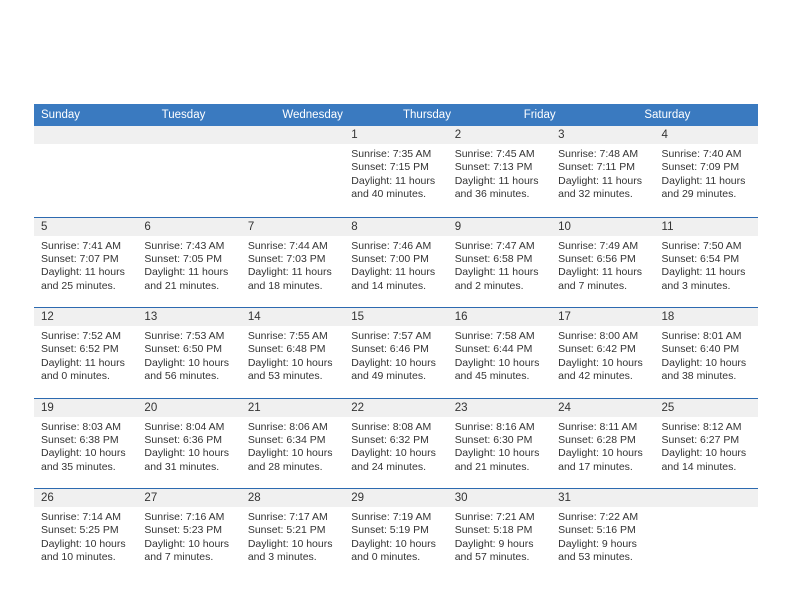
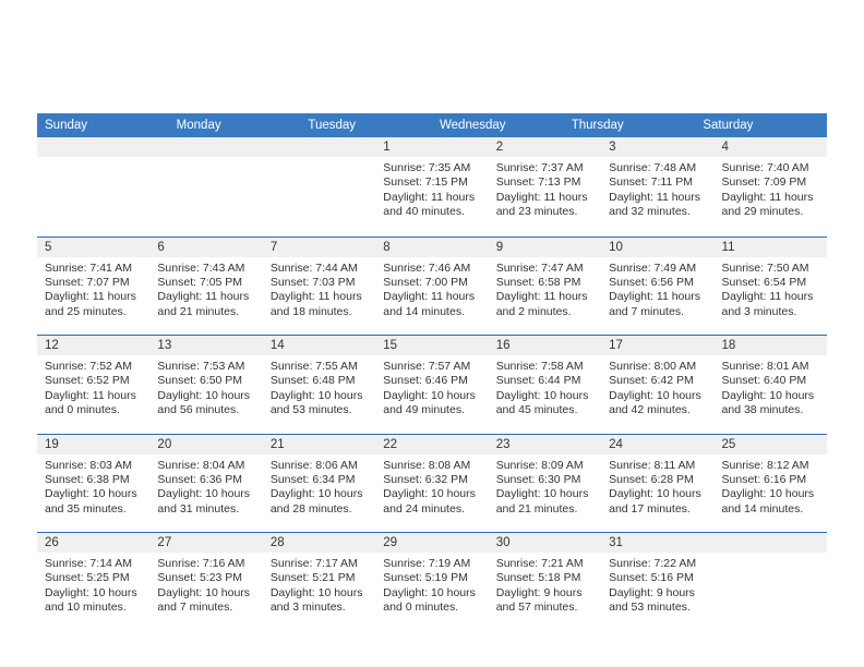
  Sunday
+ Monday
  Tuesday
  Wednesday
  Thursday
- Friday
  Saturday
  1
  Sunrise: 7:35 AM
  Sunset: 7:15 PM
  Daylight: 11 hours
  and 40 minutes.
  2
- Sunrise: 7:45 AM
+ Sunrise: 7:37 AM
  Sunset: 7:13 PM
  Daylight: 11 hours
- and 36 minutes.
+ and 23 minutes.
  3
  Sunrise: 7:48 AM
  Sunset: 7:11 PM
  Daylight: 11 hours
  and 32 minutes.
  4
  Sunrise: 7:40 AM
  Sunset: 7:09 PM
  Daylight: 11 hours
  and 29 minutes.
  5
  Sunrise: 7:41 AM
  Sunset: 7:07 PM
  Daylight: 11 hours
  and 25 minutes.
  6
  Sunrise: 7:43 AM
  Sunset: 7:05 PM
  Daylight: 11 hours
  and 21 minutes.
  7
  Sunrise: 7:44 AM
  Sunset: 7:03 PM
  Daylight: 11 hours
  and 18 minutes.
  8
  Sunrise: 7:46 AM
  Sunset: 7:00 PM
  Daylight: 11 hours
  and 14 minutes.
  9
  Sunrise: 7:47 AM
  Sunset: 6:58 PM
  Daylight: 11 hours
  and 2 minutes.
  10
  Sunrise: 7:49 AM
  Sunset: 6:56 PM
  Daylight: 11 hours
  and 7 minutes.
  11
  Sunrise: 7:50 AM
  Sunset: 6:54 PM
  Daylight: 11 hours
  and 3 minutes.
  12
  Sunrise: 7:52 AM
  Sunset: 6:52 PM
  Daylight: 11 hours
  and 0 minutes.
  13
  Sunrise: 7:53 AM
  Sunset: 6:50 PM
  Daylight: 10 hours
  and 56 minutes.
  14
  Sunrise: 7:55 AM
  Sunset: 6:48 PM
  Daylight: 10 hours
  and 53 minutes.
  15
  Sunrise: 7:57 AM
  Sunset: 6:46 PM
  Daylight: 10 hours
  and 49 minutes.
  16
  Sunrise: 7:58 AM
  Sunset: 6:44 PM
  Daylight: 10 hours
  and 45 minutes.
  17
  Sunrise: 8:00 AM
  Sunset: 6:42 PM
  Daylight: 10 hours
  and 42 minutes.
  18
  Sunrise: 8:01 AM
  Sunset: 6:40 PM
  Daylight: 10 hours
  and 38 minutes.
  19
  Sunrise: 8:03 AM
  Sunset: 6:38 PM
  Daylight: 10 hours
  and 35 minutes.
  20
  Sunrise: 8:04 AM
  Sunset: 6:36 PM
  Daylight: 10 hours
  and 31 minutes.
  21
  Sunrise: 8:06 AM
  Sunset: 6:34 PM
  Daylight: 10 hours
  and 28 minutes.
  22
  Sunrise: 8:08 AM
  Sunset: 6:32 PM
  Daylight: 10 hours
  and 24 minutes.
  23
- Sunrise: 8:16 AM
+ Sunrise: 8:09 AM
  Sunset: 6:30 PM
  Daylight: 10 hours
  and 21 minutes.
  24
  Sunrise: 8:11 AM
  Sunset: 6:28 PM
  Daylight: 10 hours
  and 17 minutes.
  25
  Sunrise: 8:12 AM
- Sunset: 6:27 PM
+ Sunset: 6:16 PM
  Daylight: 10 hours
  and 14 minutes.
  26
  Sunrise: 7:14 AM
  Sunset: 5:25 PM
  Daylight: 10 hours
  and 10 minutes.
  27
  Sunrise: 7:16 AM
  Sunset: 5:23 PM
  Daylight: 10 hours
  and 7 minutes.
  28
  Sunrise: 7:17 AM
  Sunset: 5:21 PM
  Daylight: 10 hours
  and 3 minutes.
  29
  Sunrise: 7:19 AM
  Sunset: 5:19 PM
  Daylight: 10 hours
  and 0 minutes.
  30
  Sunrise: 7:21 AM
  Sunset: 5:18 PM
  Daylight: 9 hours
  and 57 minutes.
  31
  Sunrise: 7:22 AM
  Sunset: 5:16 PM
  Daylight: 9 hours
  and 53 minutes.
